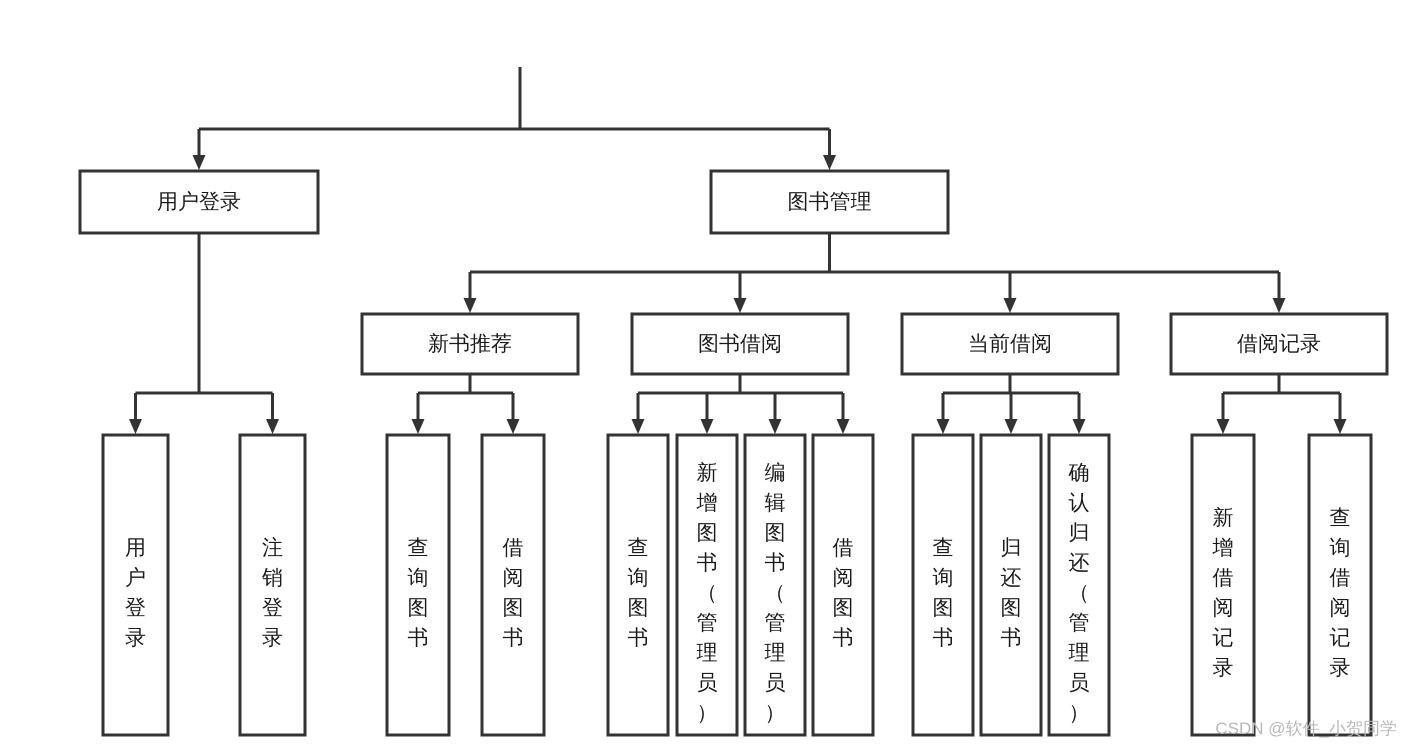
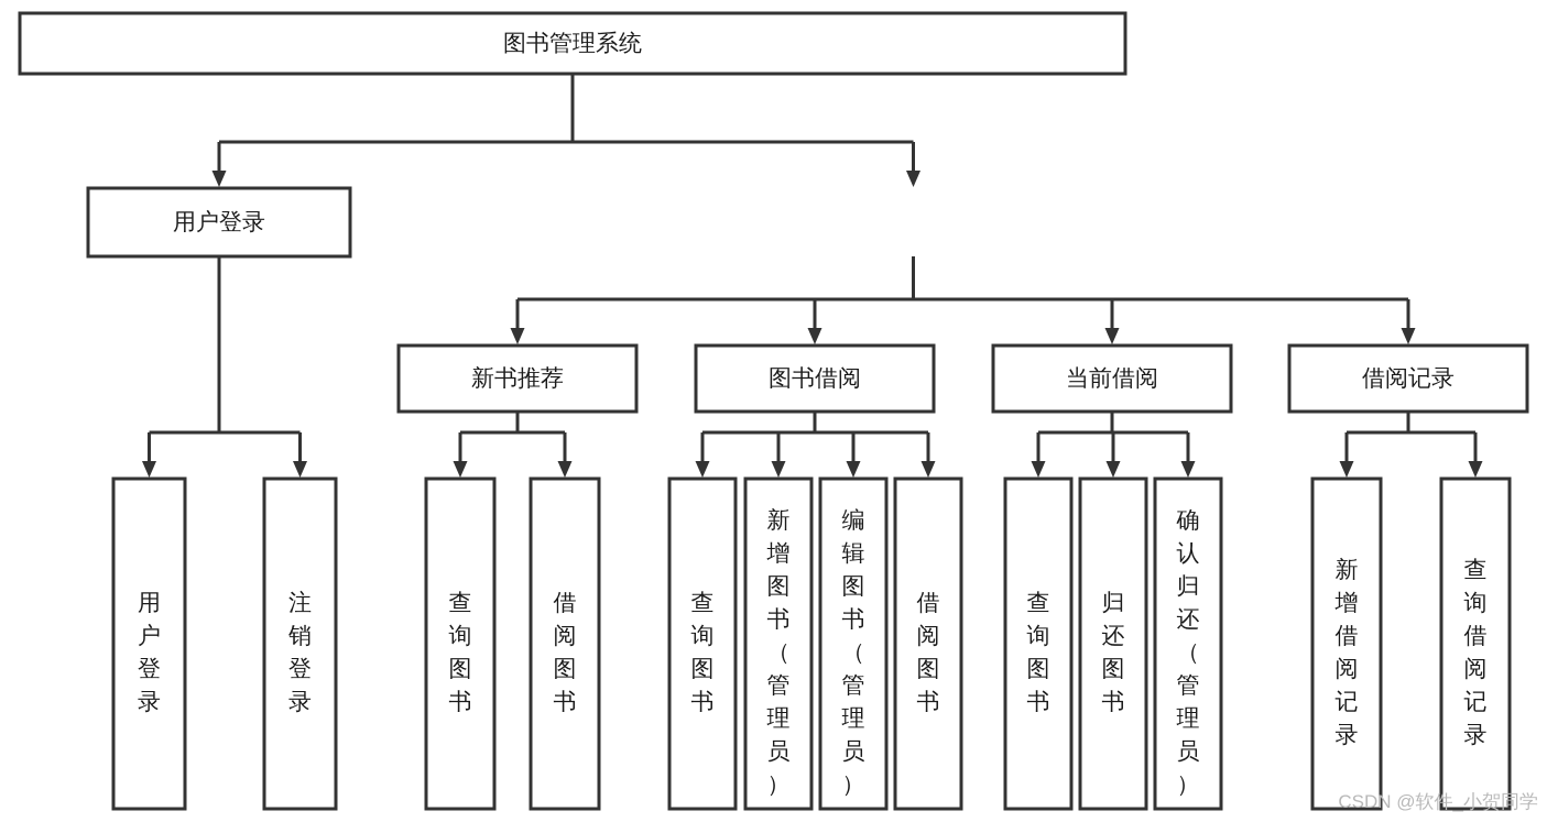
+ 图书管理系统
  用户登录
- 图书管理
  新书推荐
  图书借阅
  当前借阅
  借阅记录
  用户登录
  注销登录
  查询图书
  借阅图书
  查询图书
  新增图书（管理员）
  编辑图书（管理员）
  借阅图书
  查询图书
  归还图书
  确认归还（管理员）
  新增借阅记录
  查询借阅记录
  CSDN @软件_小贺同学
